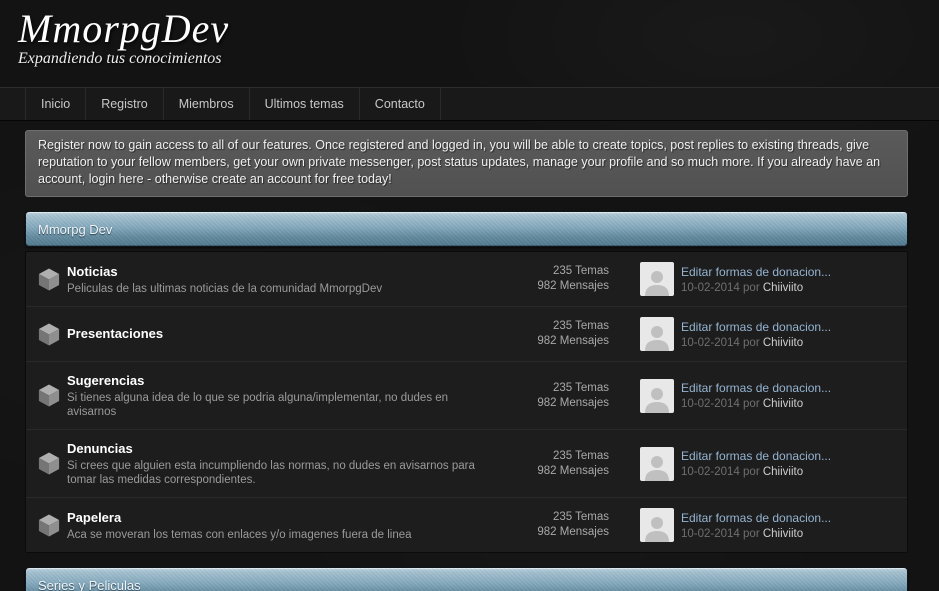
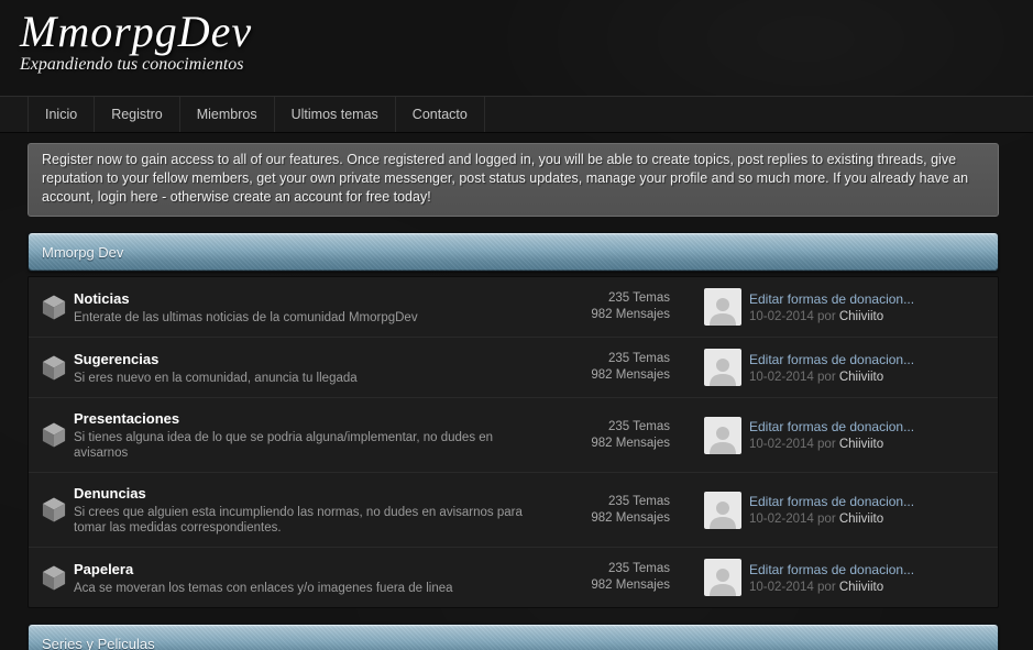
  MmorpgDev
  Expandiendo tus conocimientos
  Inicio
  Registro
  Miembros
  Ultimos temas
  Contacto
  Register now to gain access to all of our features. Once registered and logged in, you will be able to create topics, post replies to existing threads, give reputation to your fellow members, get your own private messenger, post status updates, manage your profile and so much more. If you already have an account, login here - otherwise create an account for free today!
  Mmorpg Dev
  Noticias
- Peliculas de las ultimas noticias de la comunidad MmorpgDev
+ Enterate de las ultimas noticias de la comunidad MmorpgDev
  235 Temas
  982 Mensajes
  Editar formas de donacion...
  10-02-2014 por Chiiviito
- Presentaciones
+ Sugerencias
+ Si eres nuevo en la comunidad, anuncia tu llegada
  235 Temas
  982 Mensajes
  Editar formas de donacion...
  10-02-2014 por Chiiviito
- Sugerencias
+ Presentaciones
  Si tienes alguna idea de lo que se podria alguna/implementar, no dudes en avisarnos
  235 Temas
  982 Mensajes
  Editar formas de donacion...
  10-02-2014 por Chiiviito
  Denuncias
  Si crees que alguien esta incumpliendo las normas, no dudes en avisarnos para tomar las medidas correspondientes.
  235 Temas
  982 Mensajes
  Editar formas de donacion...
  10-02-2014 por Chiiviito
  Papelera
  Aca se moveran los temas con enlaces y/o imagenes fuera de linea
  235 Temas
  982 Mensajes
  Editar formas de donacion...
  10-02-2014 por Chiiviito
  Series y Peliculas
